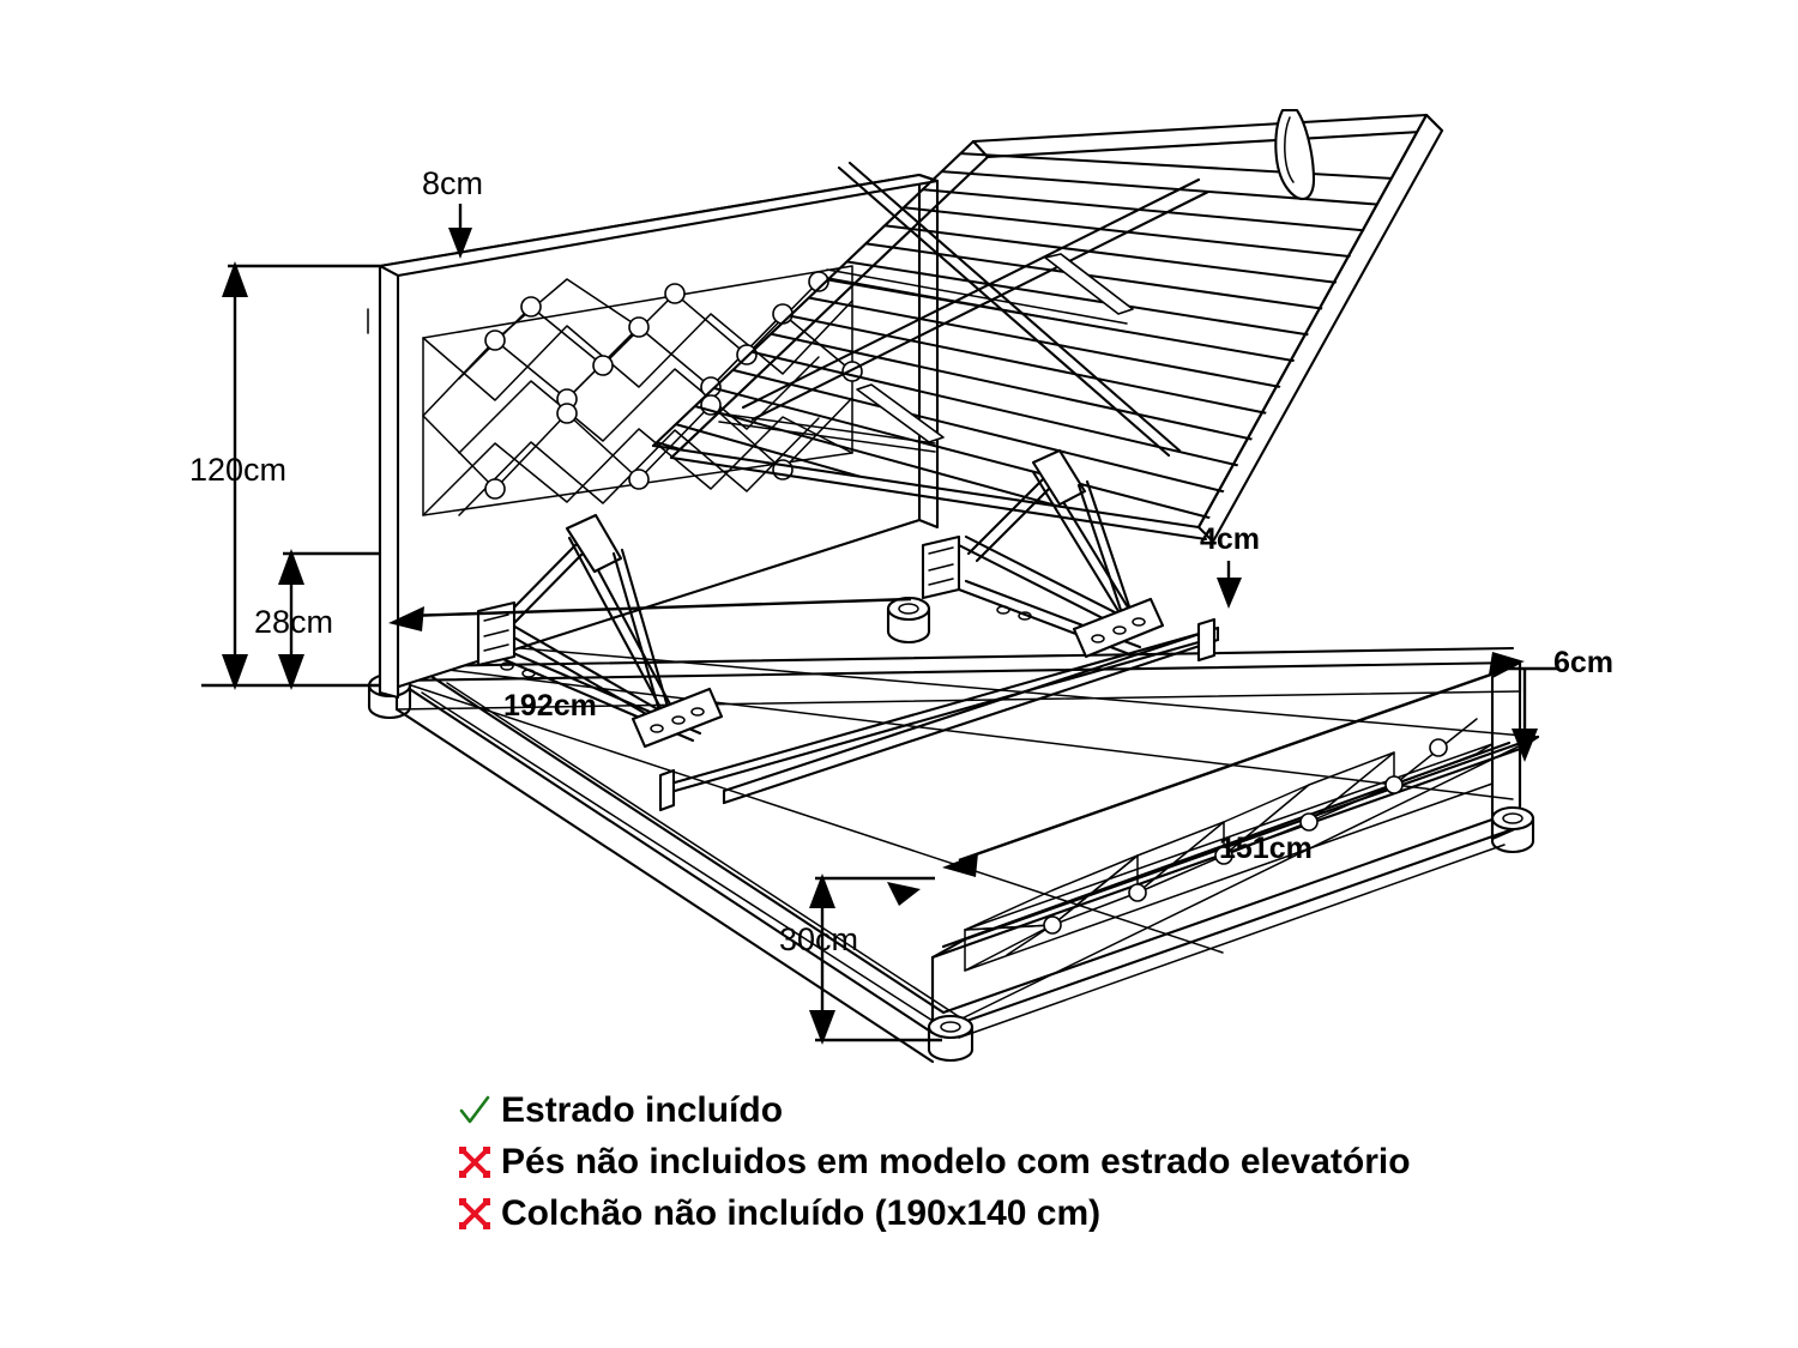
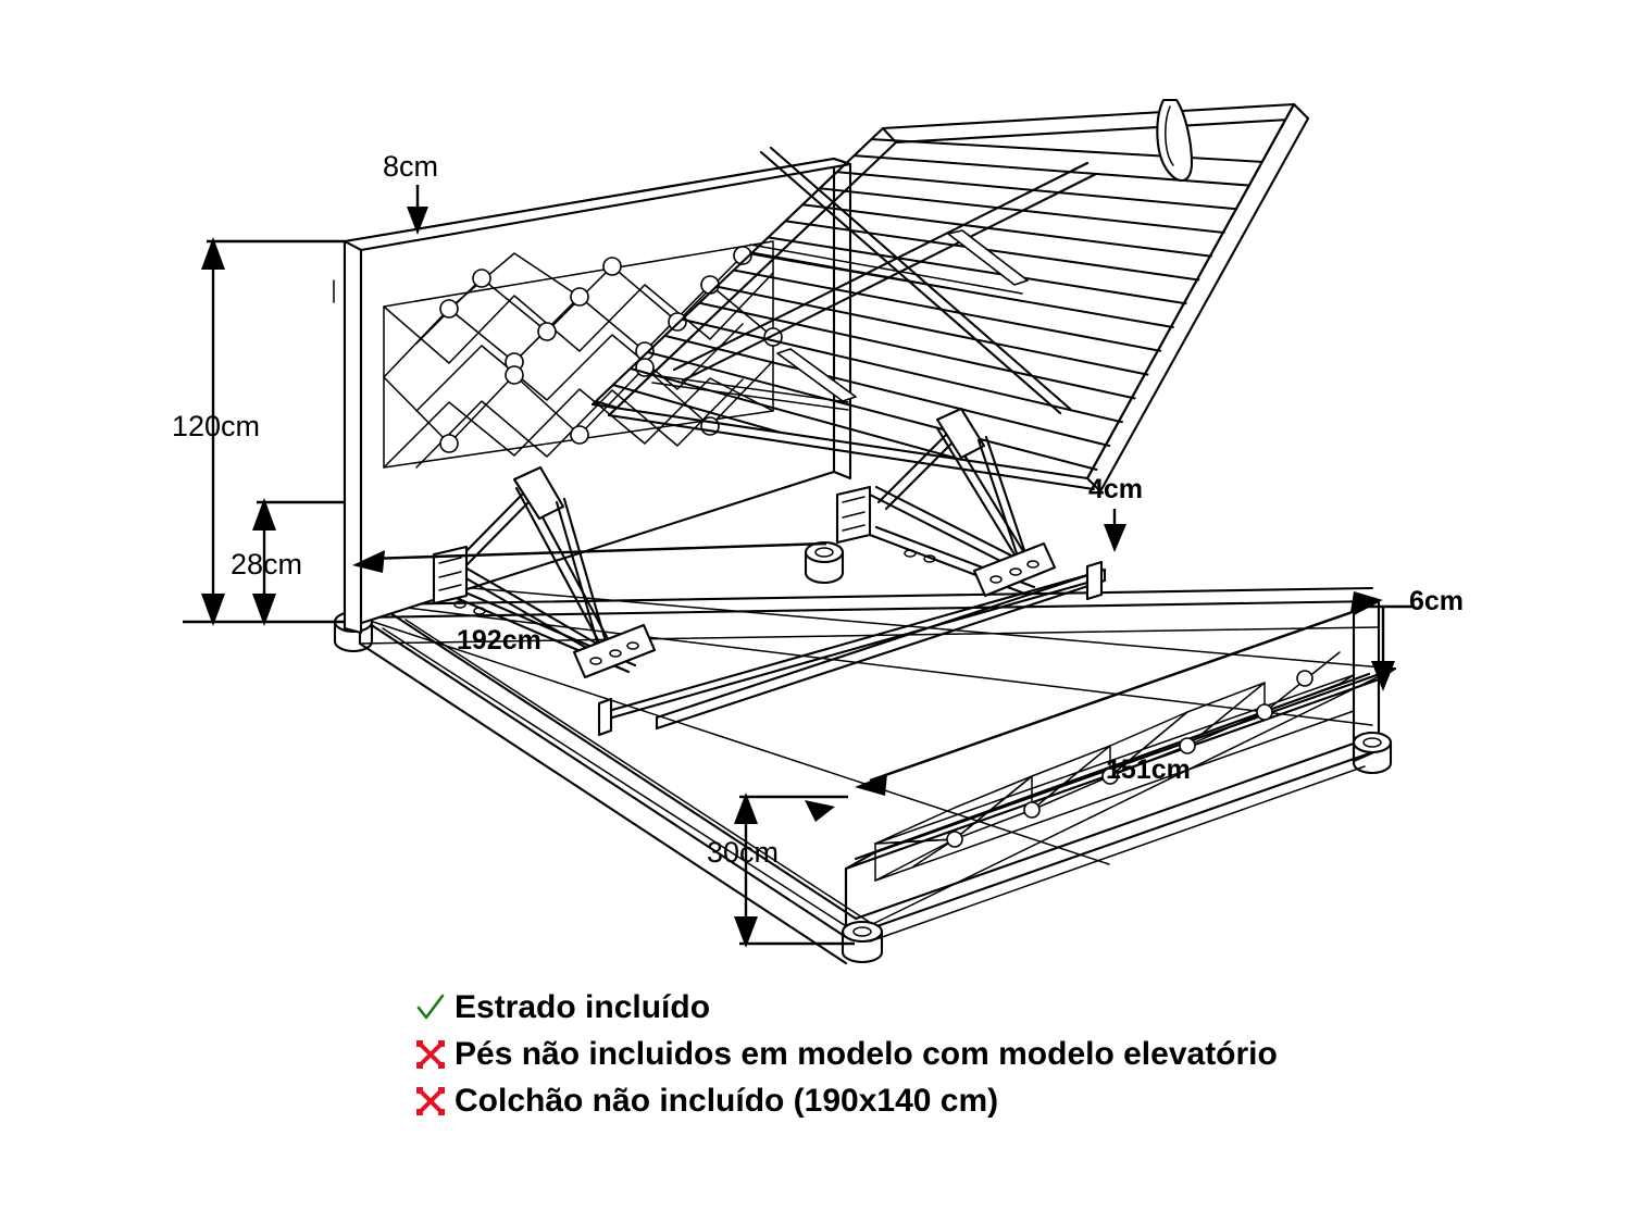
  8cm
  120cm
  28cm
  192cm
  4cm
  6cm
  151cm
  30cm
  Estrado incluído
- Pés não incluidos em modelo com estrado elevatório
+ Pés não incluidos em modelo com modelo elevatório
  Colchão não incluído (190x140 cm)
